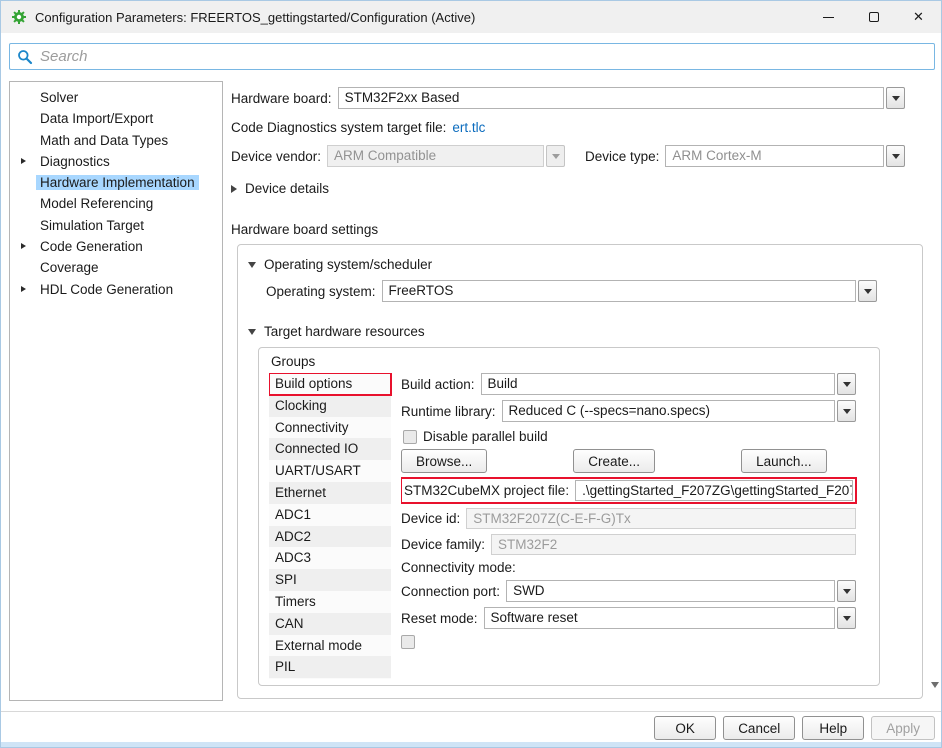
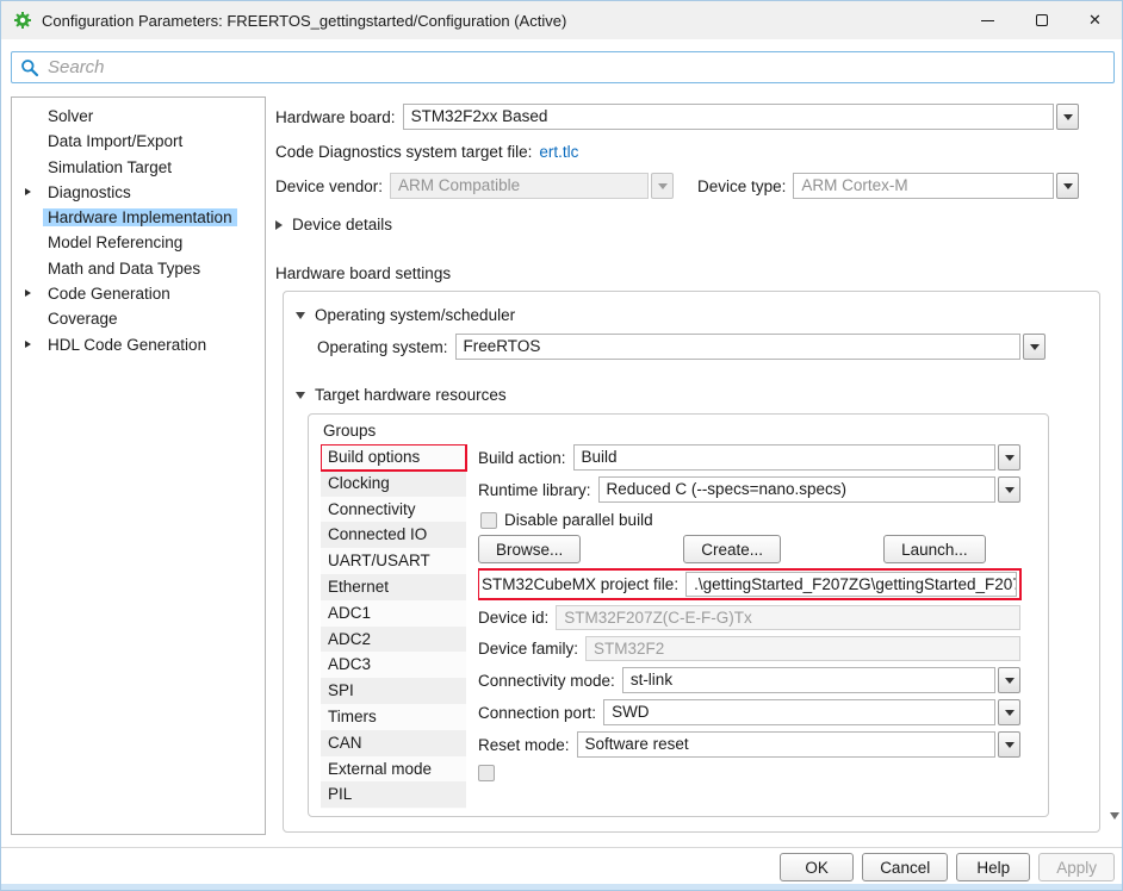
  Configuration Parameters: FREERTOS_gettingstarted/Configuration (Active)
  ✕
  Search
  Solver
  Data Import/Export
- Math and Data Types
+ Simulation Target
  Diagnostics
  Hardware Implementation
  Model Referencing
- Simulation Target
+ Math and Data Types
  Code Generation
  Coverage
  HDL Code Generation
  Hardware board:
  STM32F2xx Based
  Code Diagnostics system target file:
  ert.tlc
  Device vendor:
  ARM Compatible
  Device type:
  ARM Cortex-M
  Device details
  Hardware board settings
  Operating system/scheduler
  Operating system:
  FreeRTOS
  Target hardware resources
  Groups
  Build options
  Clocking
  Connectivity
  Connected IO
  UART/USART
  Ethernet
  ADC1
  ADC2
  ADC3
  SPI
  Timers
  CAN
  External mode
  PIL
  Build action:
  Build
  Runtime library:
  Reduced C (--specs=nano.specs)
  Disable parallel build
  Browse...
  Create...
  Launch...
  STM32CubeMX project file:
  .\gettingStarted_F207ZG\gettingStarted_F20
  Device id:
  STM32F207Z(C-E-F-G)Tx
  Device family:
  STM32F2
  Connectivity mode:
+ st-link
  Connection port:
  SWD
  Reset mode:
  Software reset
  OK
  Cancel
  Help
  Apply
